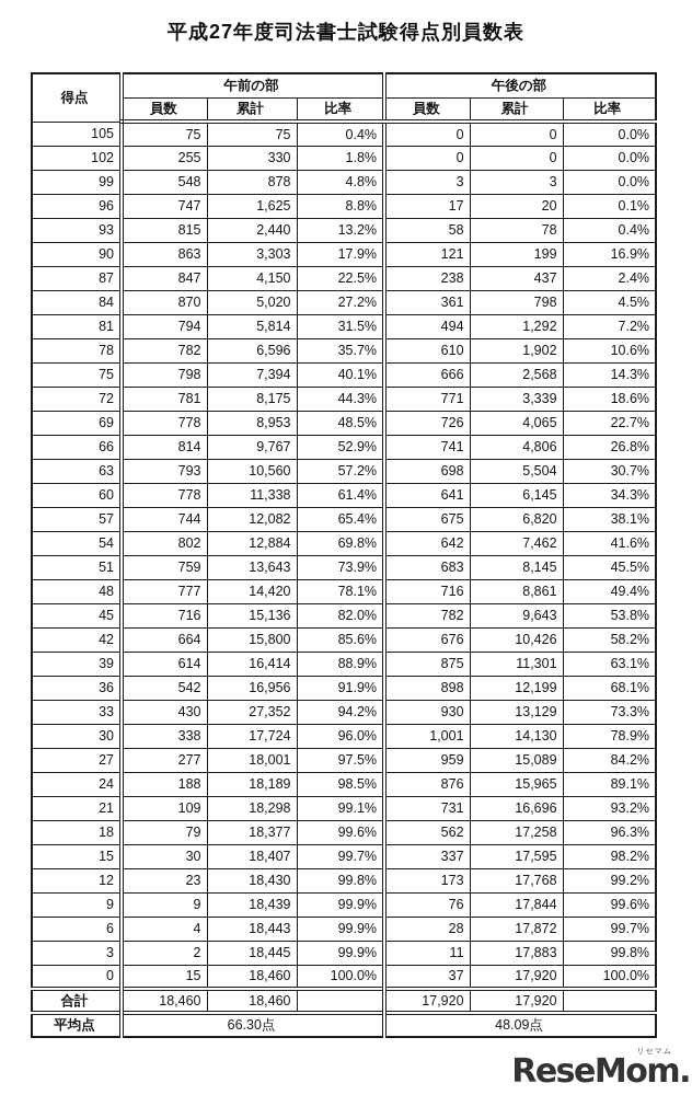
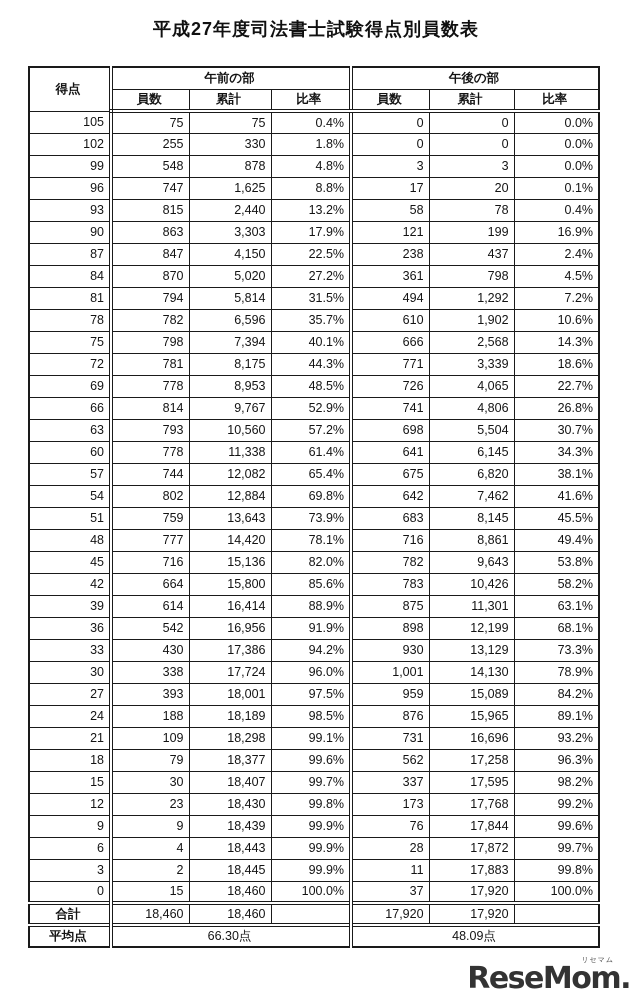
  平成27年度司法書士試験得点別員数表
  得点	午前の部	午後の部
  員数	累計	比率	員数	累計	比率
  105	75	75	0.4%	0	0	0.0%
  102	255	330	1.8%	0	0	0.0%
  99	548	878	4.8%	3	3	0.0%
  96	747	1,625	8.8%	17	20	0.1%
  93	815	2,440	13.2%	58	78	0.4%
  90	863	3,303	17.9%	121	199	16.9%
  87	847	4,150	22.5%	238	437	2.4%
  84	870	5,020	27.2%	361	798	4.5%
  81	794	5,814	31.5%	494	1,292	7.2%
  78	782	6,596	35.7%	610	1,902	10.6%
  75	798	7,394	40.1%	666	2,568	14.3%
  72	781	8,175	44.3%	771	3,339	18.6%
  69	778	8,953	48.5%	726	4,065	22.7%
  66	814	9,767	52.9%	741	4,806	26.8%
  63	793	10,560	57.2%	698	5,504	30.7%
  60	778	11,338	61.4%	641	6,145	34.3%
  57	744	12,082	65.4%	675	6,820	38.1%
  54	802	12,884	69.8%	642	7,462	41.6%
  51	759	13,643	73.9%	683	8,145	45.5%
  48	777	14,420	78.1%	716	8,861	49.4%
  45	716	15,136	82.0%	782	9,643	53.8%
- 42	664	15,800	85.6%	676	10,426	58.2%
+ 42	664	15,800	85.6%	783	10,426	58.2%
  39	614	16,414	88.9%	875	11,301	63.1%
  36	542	16,956	91.9%	898	12,199	68.1%
- 33	430	27,352	94.2%	930	13,129	73.3%
+ 33	430	17,386	94.2%	930	13,129	73.3%
  30	338	17,724	96.0%	1,001	14,130	78.9%
- 27	277	18,001	97.5%	959	15,089	84.2%
+ 27	393	18,001	97.5%	959	15,089	84.2%
  24	188	18,189	98.5%	876	15,965	89.1%
  21	109	18,298	99.1%	731	16,696	93.2%
  18	79	18,377	99.6%	562	17,258	96.3%
  15	30	18,407	99.7%	337	17,595	98.2%
  12	23	18,430	99.8%	173	17,768	99.2%
  9	9	18,439	99.9%	76	17,844	99.6%
  6	4	18,443	99.9%	28	17,872	99.7%
  3	2	18,445	99.9%	11	17,883	99.8%
  0	15	18,460	100.0%	37	17,920	100.0%
  合計	18,460	18,460		17,920	17,920
  平均点	66.30点	48.09点
  リセマム
  ReseMom.
